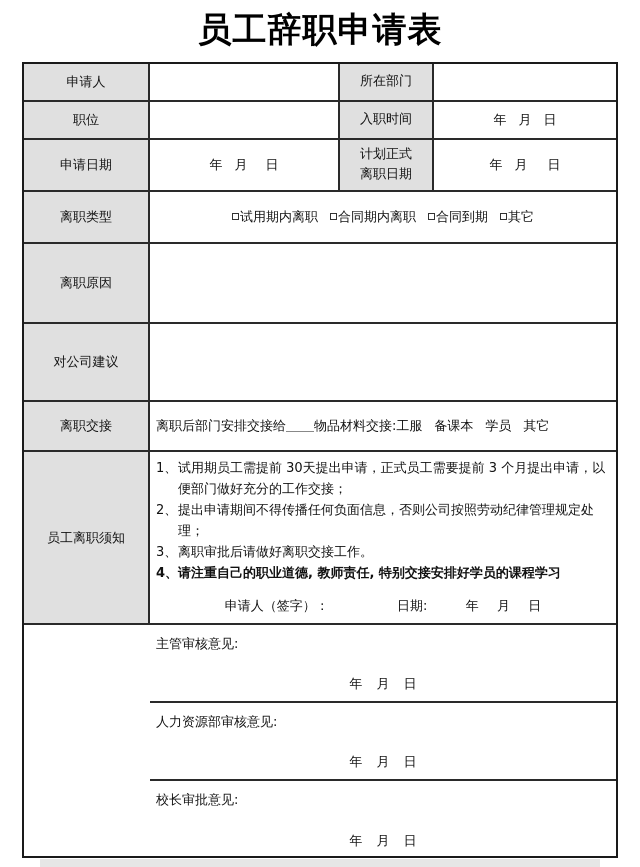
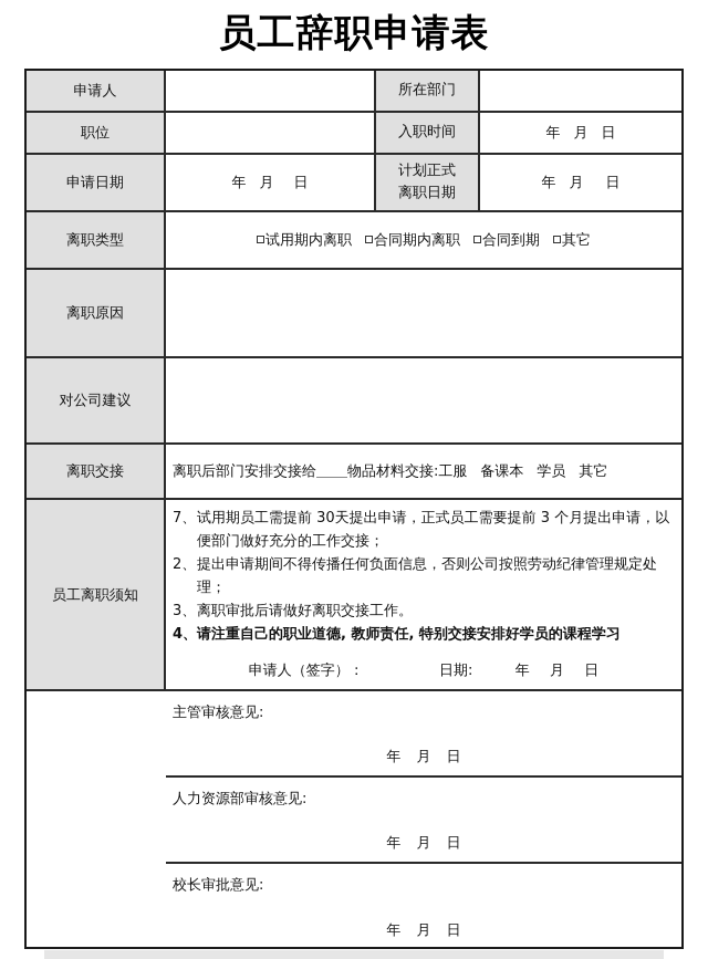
  员工辞职申请表
  申请人
  所在部门
  职位
  入职时间
  年
  月
  日
  申请日期
  年
  月
  日
  计划正式
  离职日期
  年
  月
  日
  离职类型
  试用期内离职
  合同期内离职
  合同到期
  其它
  离职原因
  对公司建议
  离职交接
  离职后部门安排交接给
  物品材料交接:工服
  备课本
  学员
  其它
  员工离职须知
- 1、
+ 7、
  试用期员工需提前 30天提出申请，正式员工需要提前 3 个月提出申请，以便部门做好充分的工作交接；
  2、
  提出申请期间不得传播任何负面信息，否则公司按照劳动纪律管理规定处理；
  3、
  离职审批后请做好离职交接工作。
  4、
  请注重自己的职业道德, 教师责任, 特别交接安排好学员的课程学习
  申请人（签字）： 日期: 年 月 日
  主管审核意见:
  年 月 日
  人力资源部审核意见:
  年 月 日
  校长审批意见:
  年 月 日
